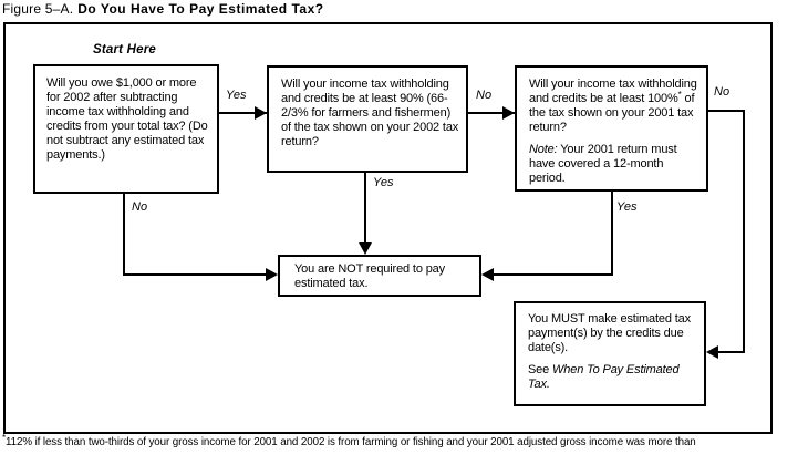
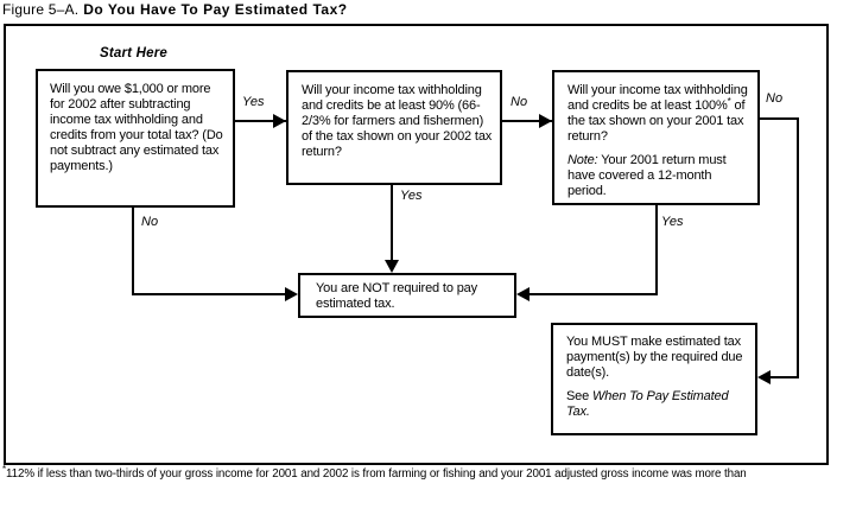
  Figure 5–A. Do You Have To Pay Estimated Tax?
  Start Here
  Will you owe $1,000 or more for 2002 after subtracting income tax withholding and credits from your total tax? (Do not subtract any estimated tax payments.)
  Will your income tax withholding and credits be at least 90% (66-2/3% for farmers and fishermen) of the tax shown on your 2002 tax return?
  Will your income tax withholding and credits be at least 100%* of the tax shown on your 2001 tax return?
  Note: Your 2001 return must have covered a 12-month period.
  You are NOT required to pay estimated tax.
- You MUST make estimated tax payment(s) by the credits due date(s).
+ You MUST make estimated tax payment(s) by the required due date(s).
  See When To Pay Estimated Tax.
  Yes
  No
  No
  Yes
  Yes
  No
  *112% if less than two-thirds of your gross income for 2001 and 2002 is from farming or fishing and your 2001 adjusted gross income was more than
